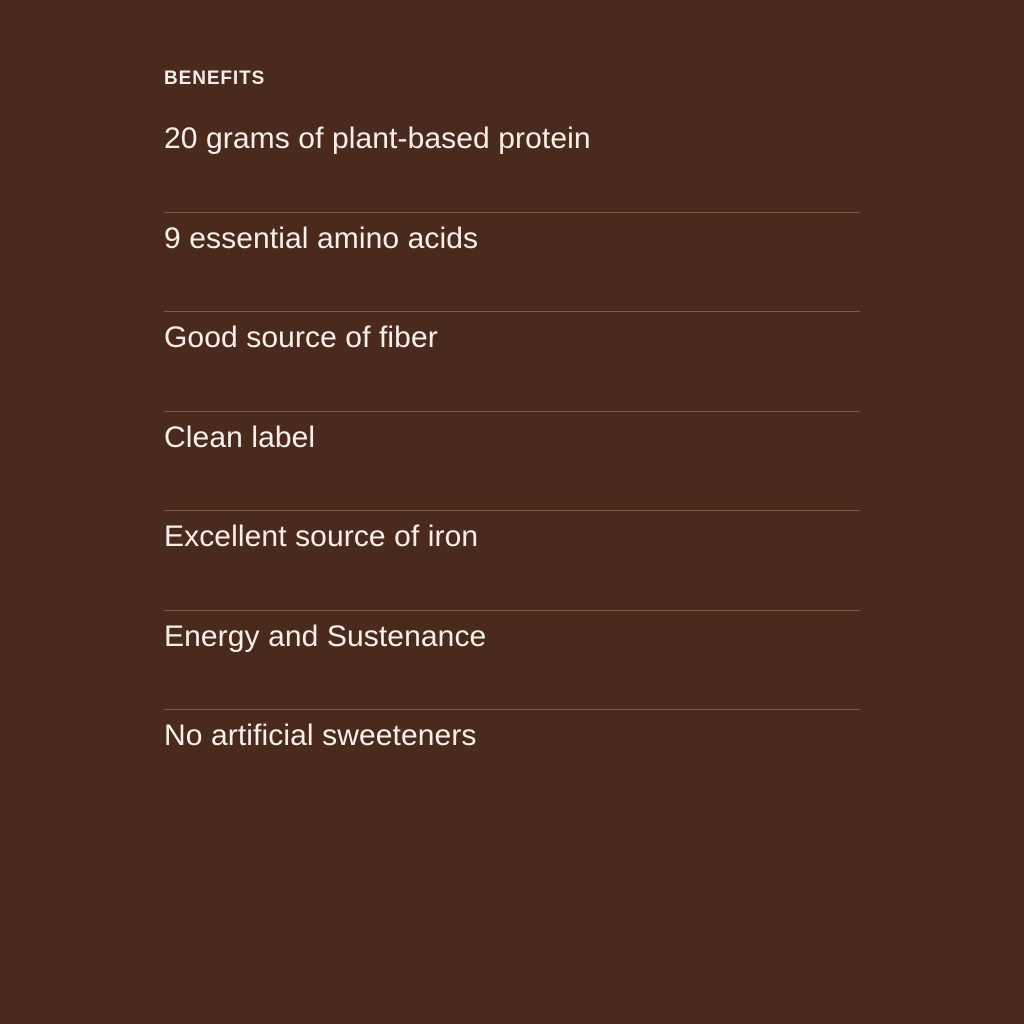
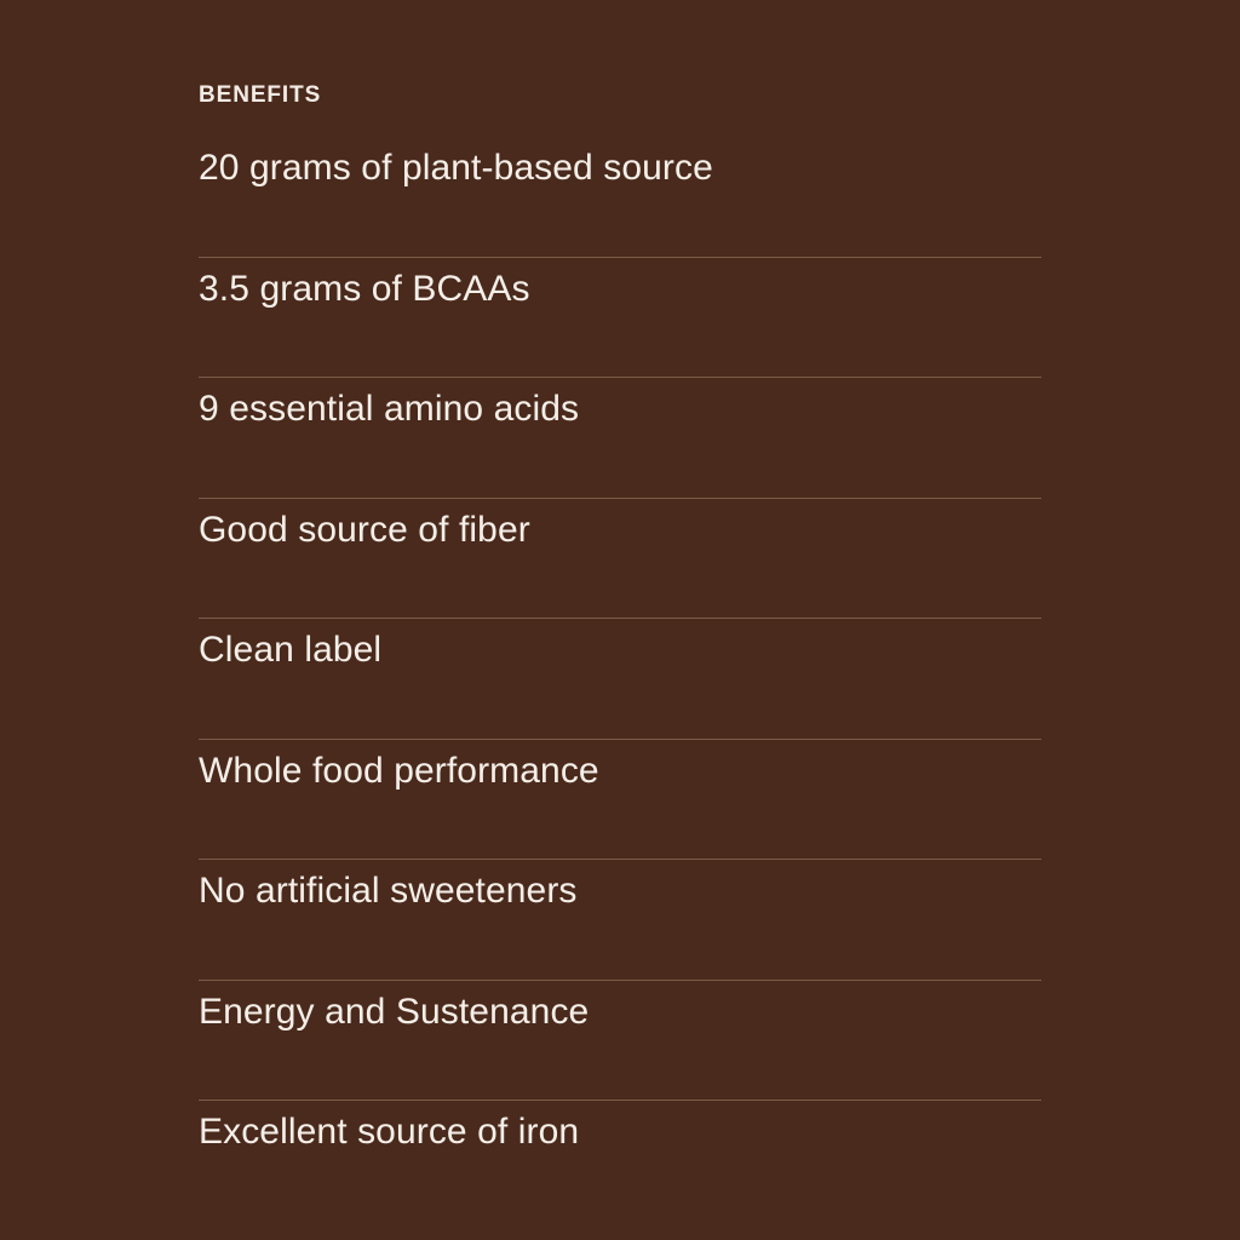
  BENEFITS
- 20 grams of plant-based protein
+ 20 grams of plant-based source
+ 3.5 grams of BCAAs
  9 essential amino acids
  Good source of fiber
  Clean label
+ Whole food performance
- Excellent source of iron
+ No artificial sweeteners
  Energy and Sustenance
- No artificial sweeteners
+ Excellent source of iron
